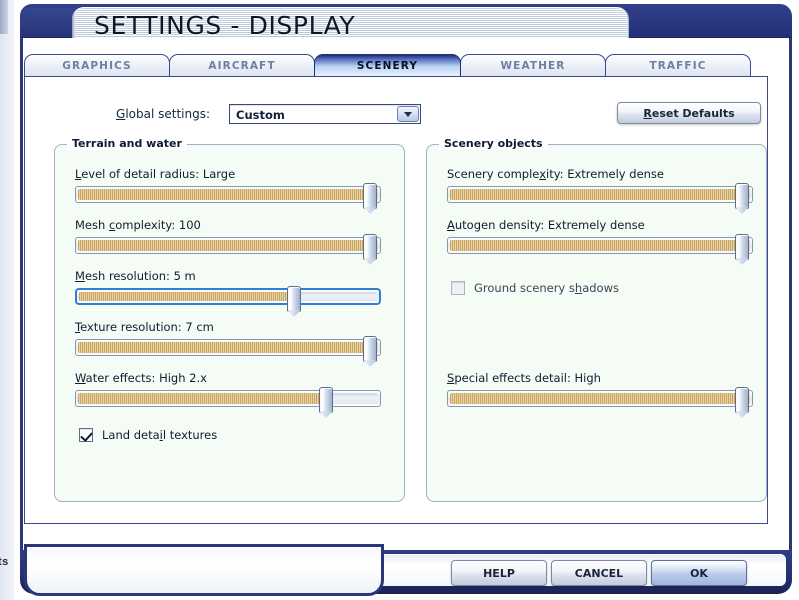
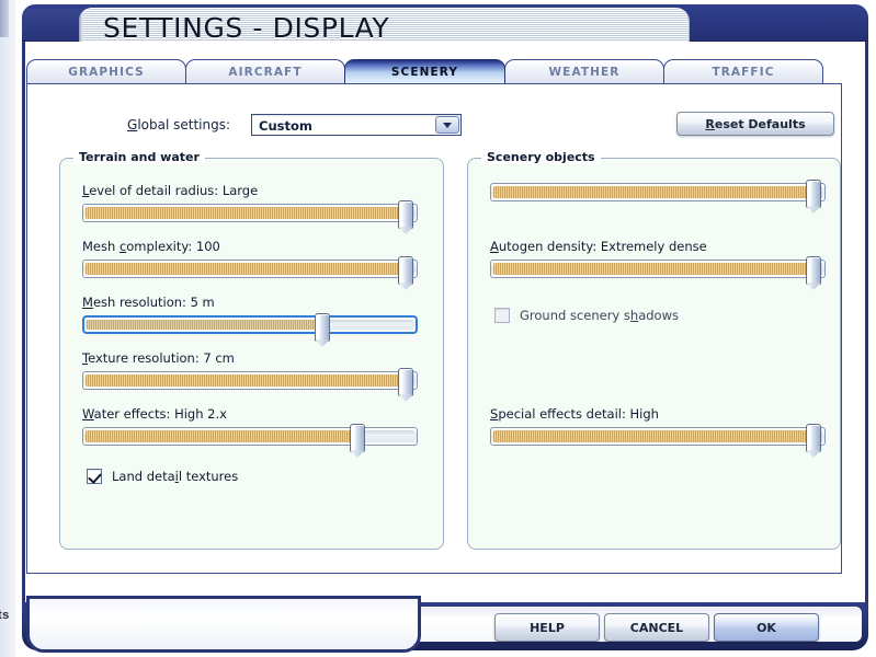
  ts
  SETTINGS - DISPLAY
  GRAPHICS
  AIRCRAFT
  SCENERY
  WEATHER
  TRAFFIC
  Global settings:
  Custom
  Reset Defaults
  Terrain and water
  Level of detail radius: Large
  Mesh complexity: 100
  Mesh resolution: 5 m
  Texture resolution: 7 cm
  Water effects: High 2.x
  Land detail textures
  Scenery objects
- Scenery complexity: Extremely dense
  Autogen density: Extremely dense
  Ground scenery shadows
  Special effects detail: High
  HELP
  CANCEL
  OK
